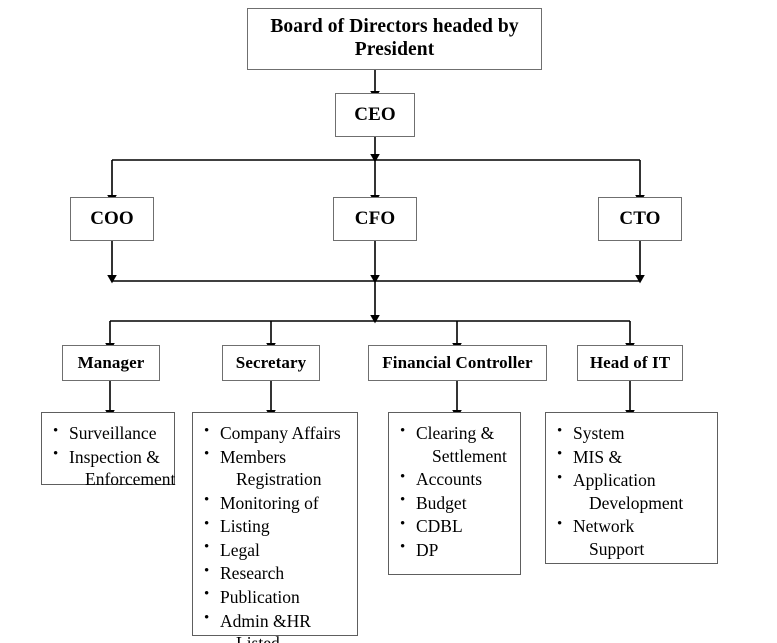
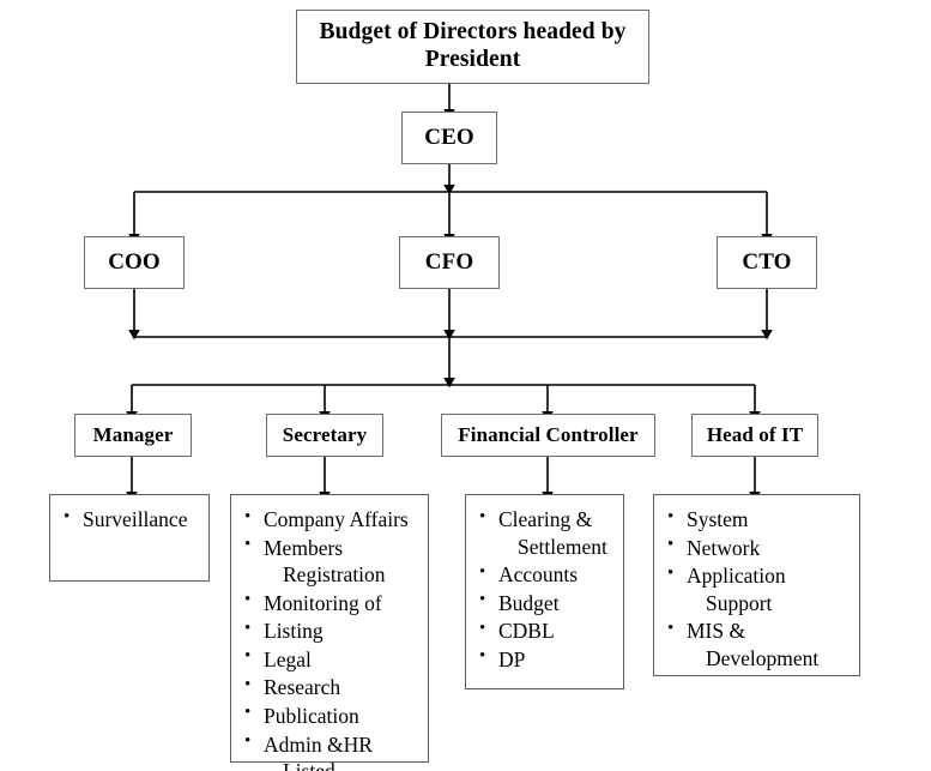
- Board of Directors headed by President
+ Budget of Directors headed by President
  CEO
  COO
  CFO
  CTO
  Manager
  Secretary
  Financial Controller
  Head of IT
  Surveillance
- Inspection &
- Enforcement
  Company Affairs
  Members
  Registration
  Monitoring of
  Listing
  Legal
  Research
  Publication
  Admin &HR
  Clearing &
  Settlement
  Accounts
  Budget
  CDBL
  DP
  System
- MIS &
+ Network
  Application
- Development
+ Support
- Network
+ MIS &
- Support
+ Development
